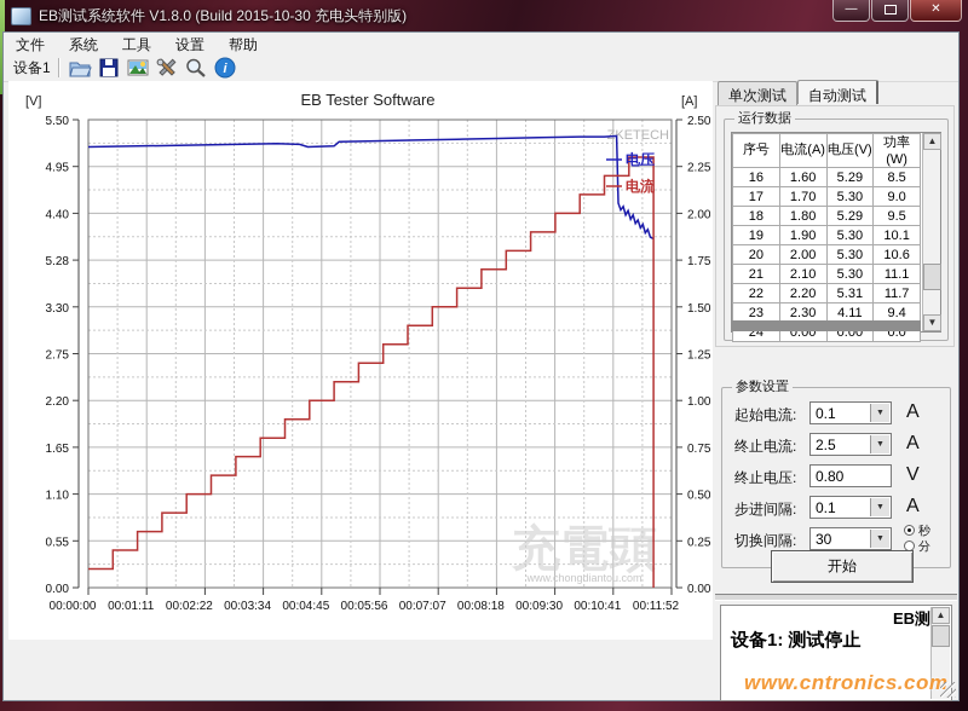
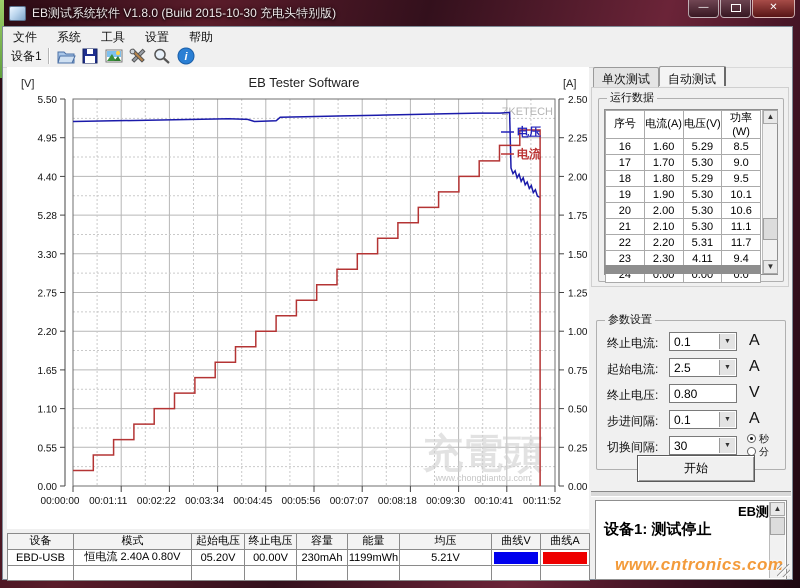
  EB测试系统软件 V1.8.0 (Build 2015-10-30 充电头特别版)
  —
  ✕
  文件
  系统
  工具
  设置
  帮助
  设备1
  i
  KETECH
  充電頭
  www.chongdiantou.com
  5.50
  4.95
  4.40
  5.28
  3.30
  2.75
  2.20
  1.65
  1.10
  0.55
  0.00
  2.50
  2.25
  2.00
  1.75
  1.50
  1.25
  1.00
  0.75
  0.50
  0.25
  0.00
  00:00:00
  00:01:11
  00:02:22
  00:03:34
  00:04:45
  00:05:56
  00:07:07
  00:08:18
  00:09:30
  00:10:41
  00:11:52
  EB Tester Software
  [V]
  [A]
  电压
  电流
  单次测试
  自动测试
  运行数据
  序号	电流(A)	电压(V)	功率(W)
  16	1.60	5.29	8.5
  17	1.70	5.30	9.0
  18	1.80	5.29	9.5
  19	1.90	5.30	10.1
  20	2.00	5.30	10.6
  21	2.10	5.30	11.1
  22	2.20	5.31	11.7
  23	2.30	4.11	9.4
  24	0.00	0.00	0.0
  ▲
  ▼
  参数设置
- 起始电流:
+ 终止电流:
  0.1
  A
- 终止电流:
+ 起始电流:
  2.5
  A
  终止电压:
  0.80
  V
  步进间隔:
  0.1
  A
  切换间隔:
  30
  秒
  分
  开始
  EB测
  设备1: 测试停止
  ▲
+ 设备	模式	起始电压	终止电压	容量	能量	均压	曲线V	曲线A
+ EBD-USB	恒电流 2.40A 0.80V	05.20V	00.00V	230mAh	1199mWh	5.21V
  www.cntronics.com
